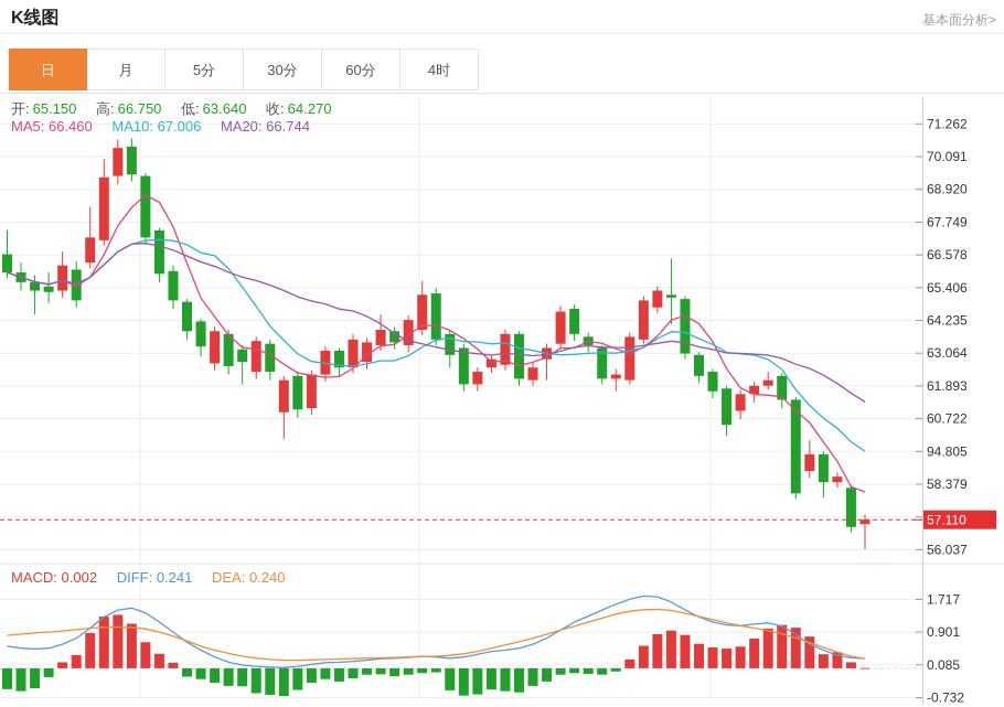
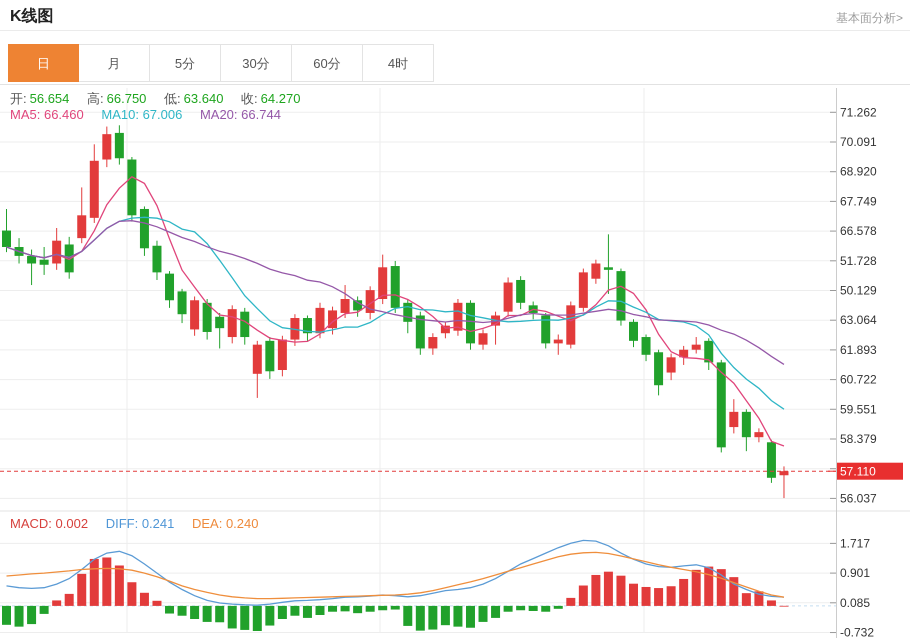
  K线图
  基本面分析>
  日
  月
  5分
  30分
  60分
  4时
- 开: 65.150 高: 66.750 低: 63.640 收: 64.270
+ 开: 56.654 高: 66.750 低: 63.640 收: 64.270
  MA5: 66.460 MA10: 67.006 MA20: 66.744
  MACD: 0.002 DIFF: 0.241 DEA: 0.240
  71.262
  70.091
  68.920
  67.749
  66.578
- 65.406
+ 51.728
- 64.235
+ 50.129
  63.064
  61.893
  60.722
- 94.805
+ 59.551
  58.379
  56.037
  1.717
  0.901
  0.085
  -0.732
  57.110
